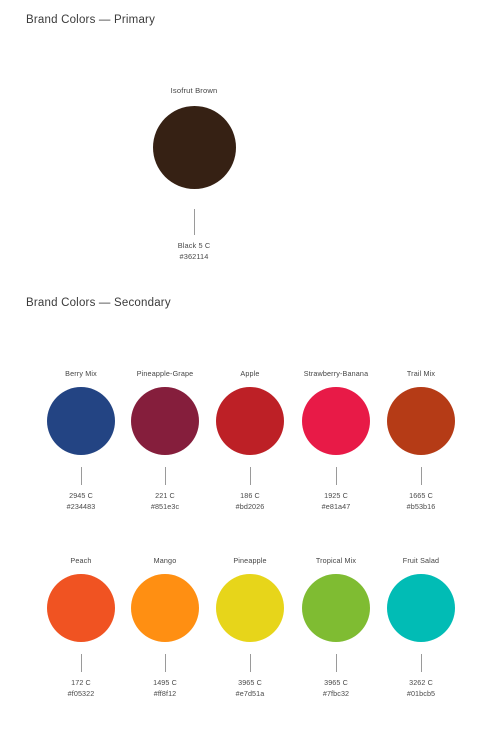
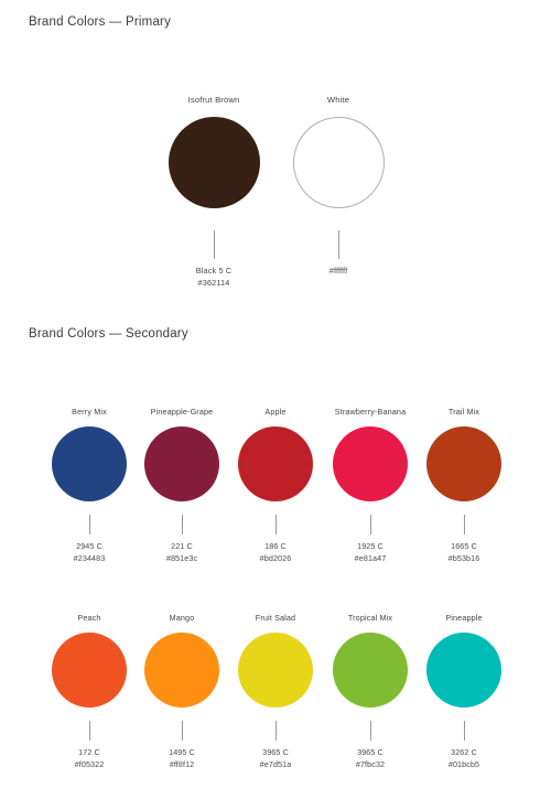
  Brand Colors — Primary
  Isofrut Brown
  Black 5 C
  #362114
+ White
+ #ffffff
  Brand Colors — Secondary
  Berry Mix
  2945 C
  #234483
  Pineapple-Grape
  221 C
  #851e3c
  Apple
  186 C
  #bd2026
  Strawberry-Banana
  1925 C
  #e81a47
  Trail Mix
  1665 C
  #b53b16
  Peach
  172 C
  #f05322
  Mango
  1495 C
  #ff8f12
- Pineapple
+ Fruit Salad
  3965 C
  #e7d51a
  Tropical Mix
  3965 C
  #7fbc32
- Fruit Salad
+ Pineapple
  3262 C
  #01bcb5
